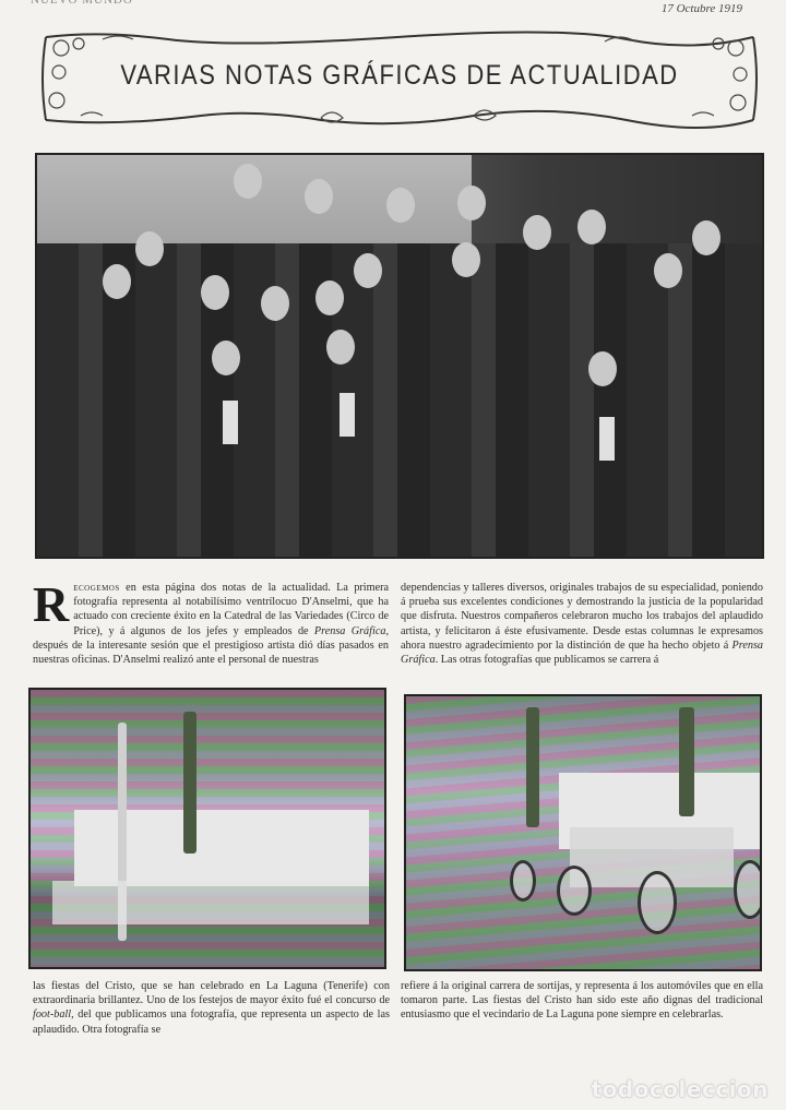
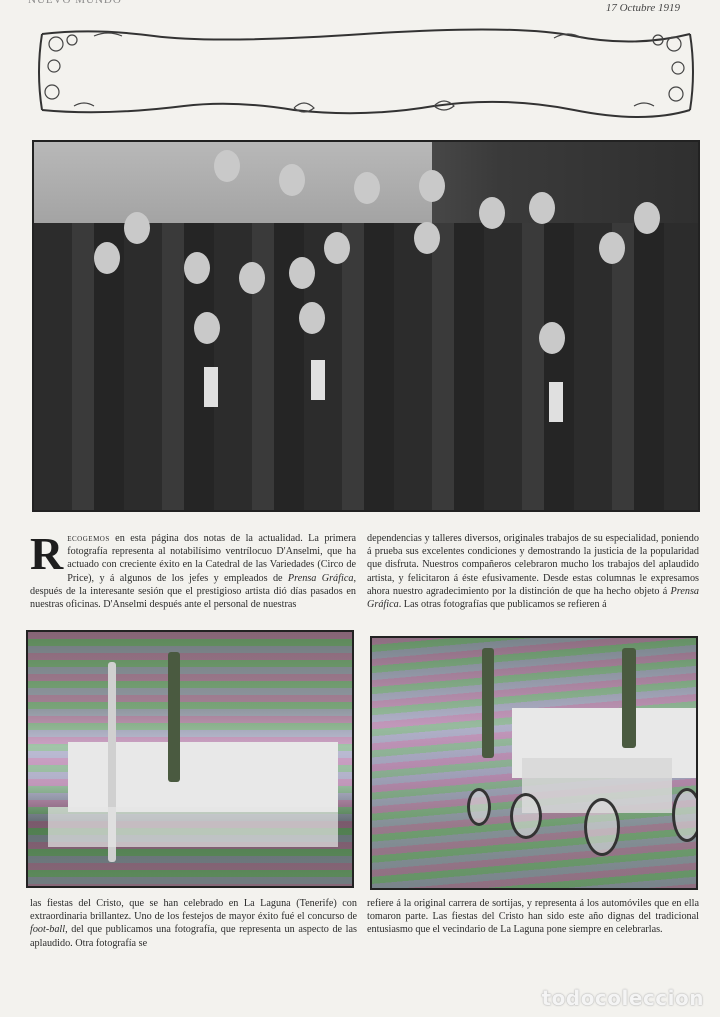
  NUEVO MUNDO
  17 Octubre 1919
- VARIAS NOTAS GRÁFICAS DE ACTUALIDAD
  R
- ecogemos en esta página dos notas de la actualidad. La primera fotografía representa al notabilísimo ventrílocuo D'Anselmi, que ha actuado con creciente éxito en la Catedral de las Variedades (Circo de Price), y á algunos de los jefes y empleados de Prensa Gráfica, después de la interesante sesión que el prestigioso artista dió días pasados en nuestras oficinas. D'Anselmi realizó ante el personal de nuestras
+ ecogemos en esta página dos notas de la actualidad. La primera fotografía representa al notabilísimo ventrílocuo D'Anselmi, que ha actuado con creciente éxito en la Catedral de las Variedades (Circo de Price), y á algunos de los jefes y empleados de Prensa Gráfica, después de la interesante sesión que el prestigioso artista dió días pasados en nuestras oficinas. D'Anselmi después ante el personal de nuestras
- dependencias y talleres diversos, originales trabajos de su especialidad, poniendo á prueba sus excelentes condiciones y demostrando la justicia de la popularidad que disfruta. Nuestros compañeros celebraron mucho los trabajos del aplaudido artista, y felicitaron á éste efusivamente. Desde estas columnas le expresamos ahora nuestro agradecimiento por la distinción de que ha hecho objeto á Prensa Gráfica. Las otras fotografías que publicamos se carrera á
+ dependencias y talleres diversos, originales trabajos de su especialidad, poniendo á prueba sus excelentes condiciones y demostrando la justicia de la popularidad que disfruta. Nuestros compañeros celebraron mucho los trabajos del aplaudido artista, y felicitaron á éste efusivamente. Desde estas columnas le expresamos ahora nuestro agradecimiento por la distinción de que ha hecho objeto á Prensa Gráfica. Las otras fotografías que publicamos se refieren á
  las fiestas del Cristo, que se han celebrado en La Laguna (Tenerife) con extraordinaria brillantez. Uno de los festejos de mayor éxito fué el concurso de foot-ball, del que publicamos una fotografía, que representa un aspecto de las aplaudido. Otra fotografía se
  refiere á la original carrera de sortijas, y representa á los automóviles que en ella tomaron parte. Las fiestas del Cristo han sido este año dignas del tradicional entusiasmo que el vecindario de La Laguna pone siempre en celebrarlas.
  todocoleccion
